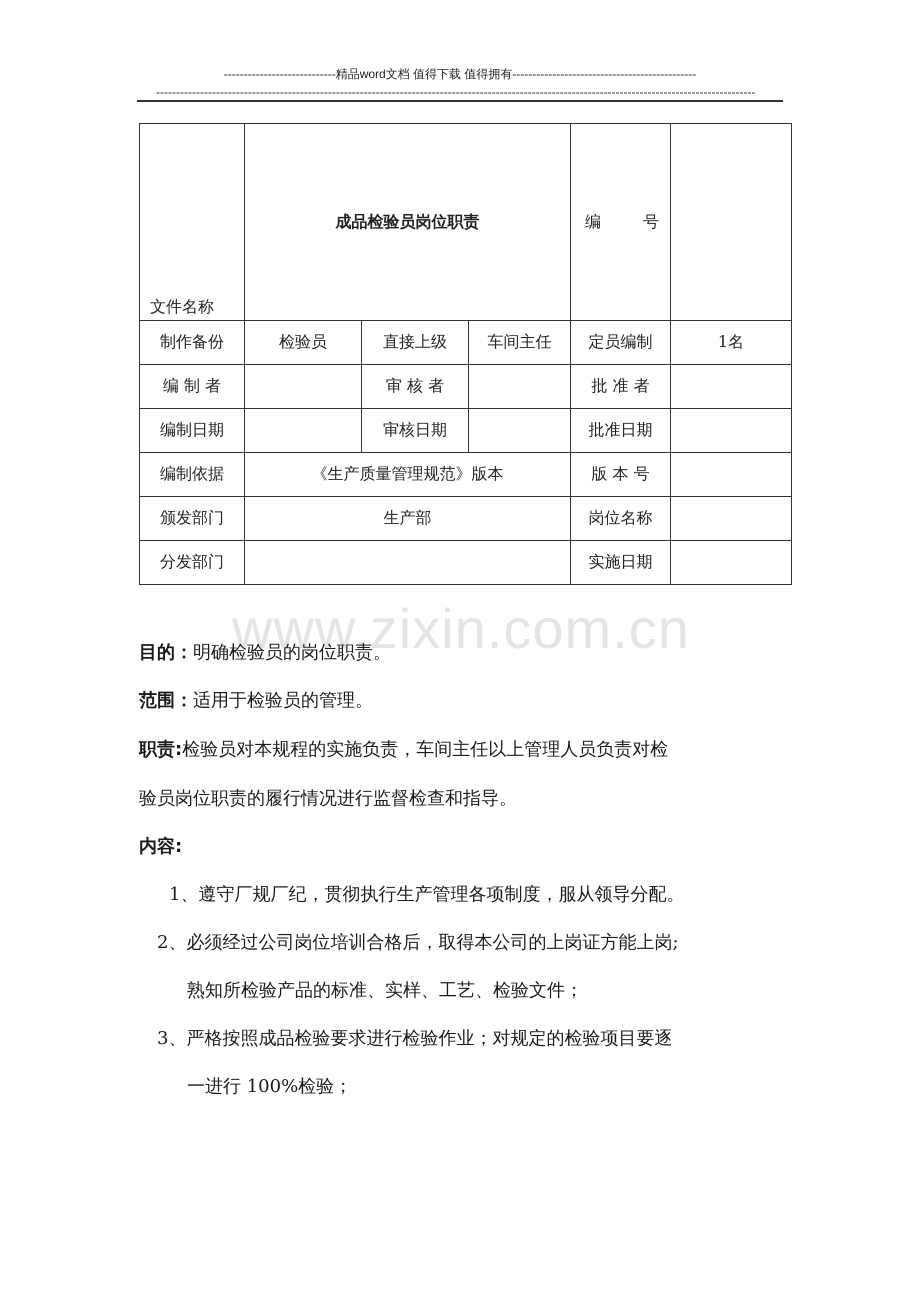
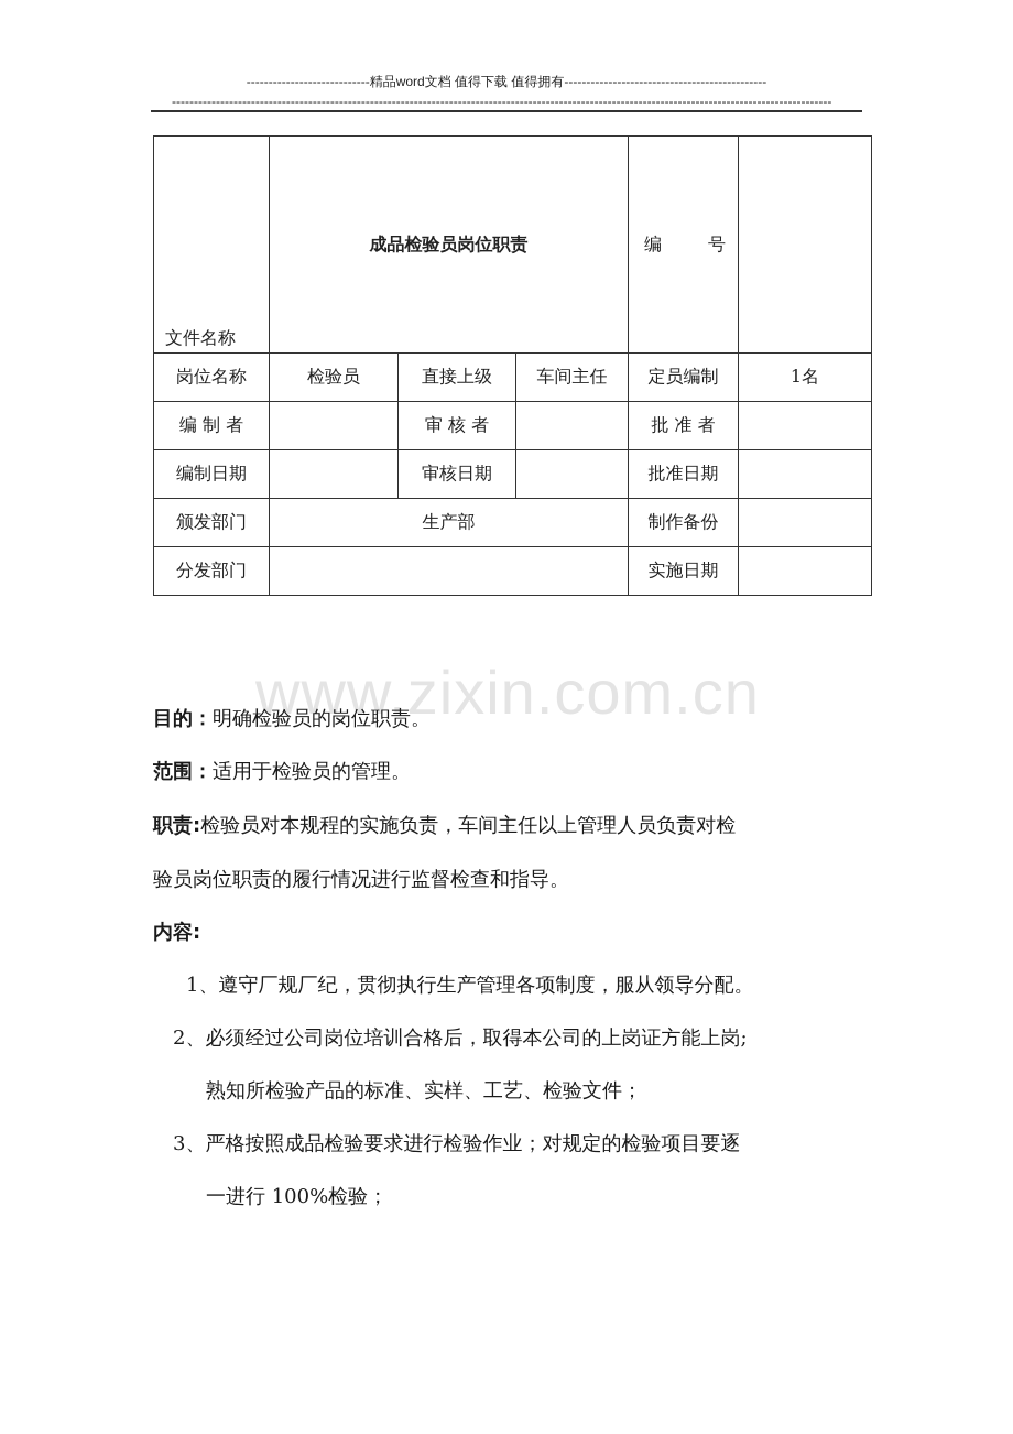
  ----------------------------精品word文档 值得下载 值得拥有----------------------------------------------
  ------------------------------------------------------------------------------------------------------------------------------------------------------
  文件名称	成品检验员岗位职责	编 号
- 制作备份	检验员	直接上级	车间主任	定员编制	1名
+ 岗位名称	检验员	直接上级	车间主任	定员编制	1名
  编 制 者		审 核 者		批 准 者
  编制日期		审核日期		批准日期
- 编制依据	《生产质量管理规范》版本	版 本 号
- 颁发部门	生产部	岗位名称
+ 颁发部门	生产部	制作备份
  分发部门		实施日期
  www.zixin.com.cn
  目的：明确检验员的岗位职责。
  范围：适用于检验员的管理。
  职责:检验员对本规程的实施负责，车间主任以上管理人员负责对检
  验员岗位职责的履行情况进行监督检查和指导。
  内容:
  1、遵守厂规厂纪，贯彻执行生产管理各项制度，服从领导分配。
  2、必须经过公司岗位培训合格后，取得本公司的上岗证方能上岗;
  熟知所检验产品的标准、实样、工艺、检验文件；
  3、严格按照成品检验要求进行检验作业；对规定的检验项目要逐
  一进行 100%检验；
